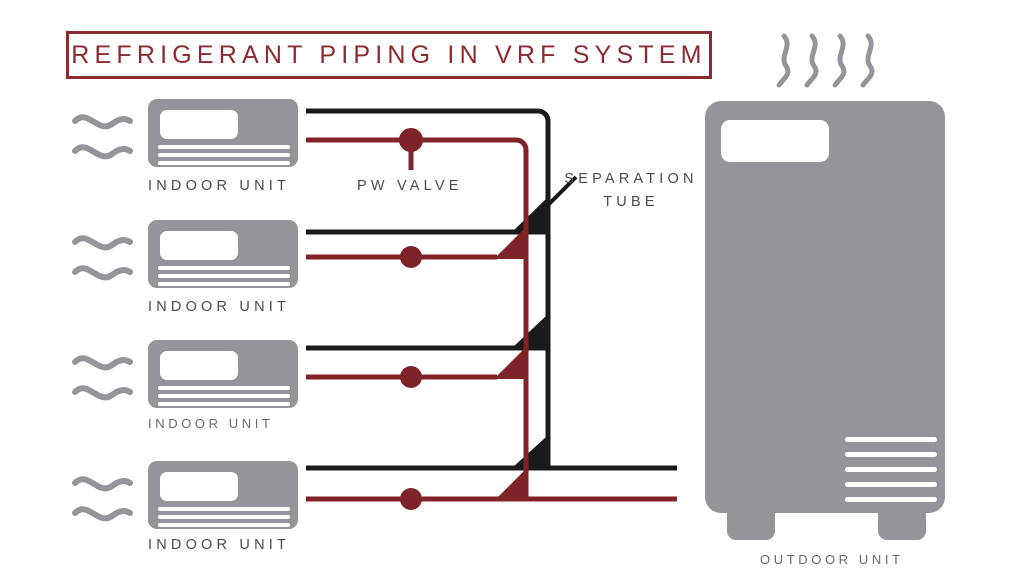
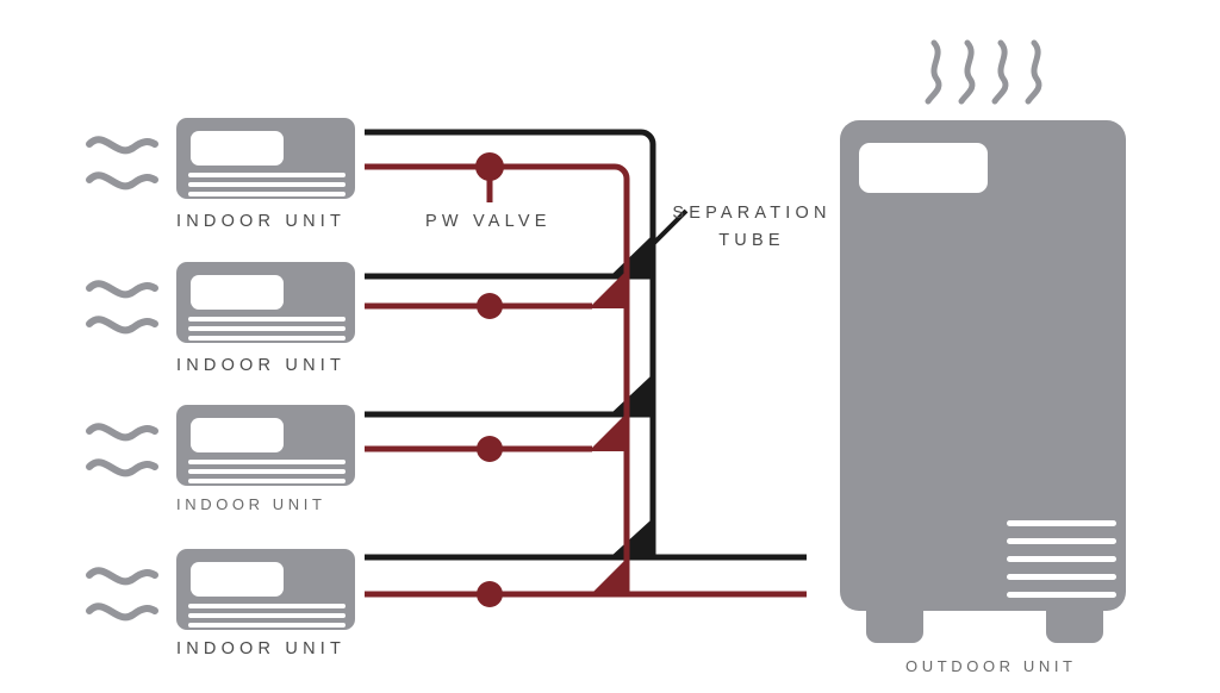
- REFRIGERANT PIPING IN VRF SYSTEM
  INDOOR UNIT
  INDOOR UNIT
  INDOOR UNIT
  INDOOR UNIT
  PW VALVE
  SEPARATION
  TUBE
  OUTDOOR UNIT
